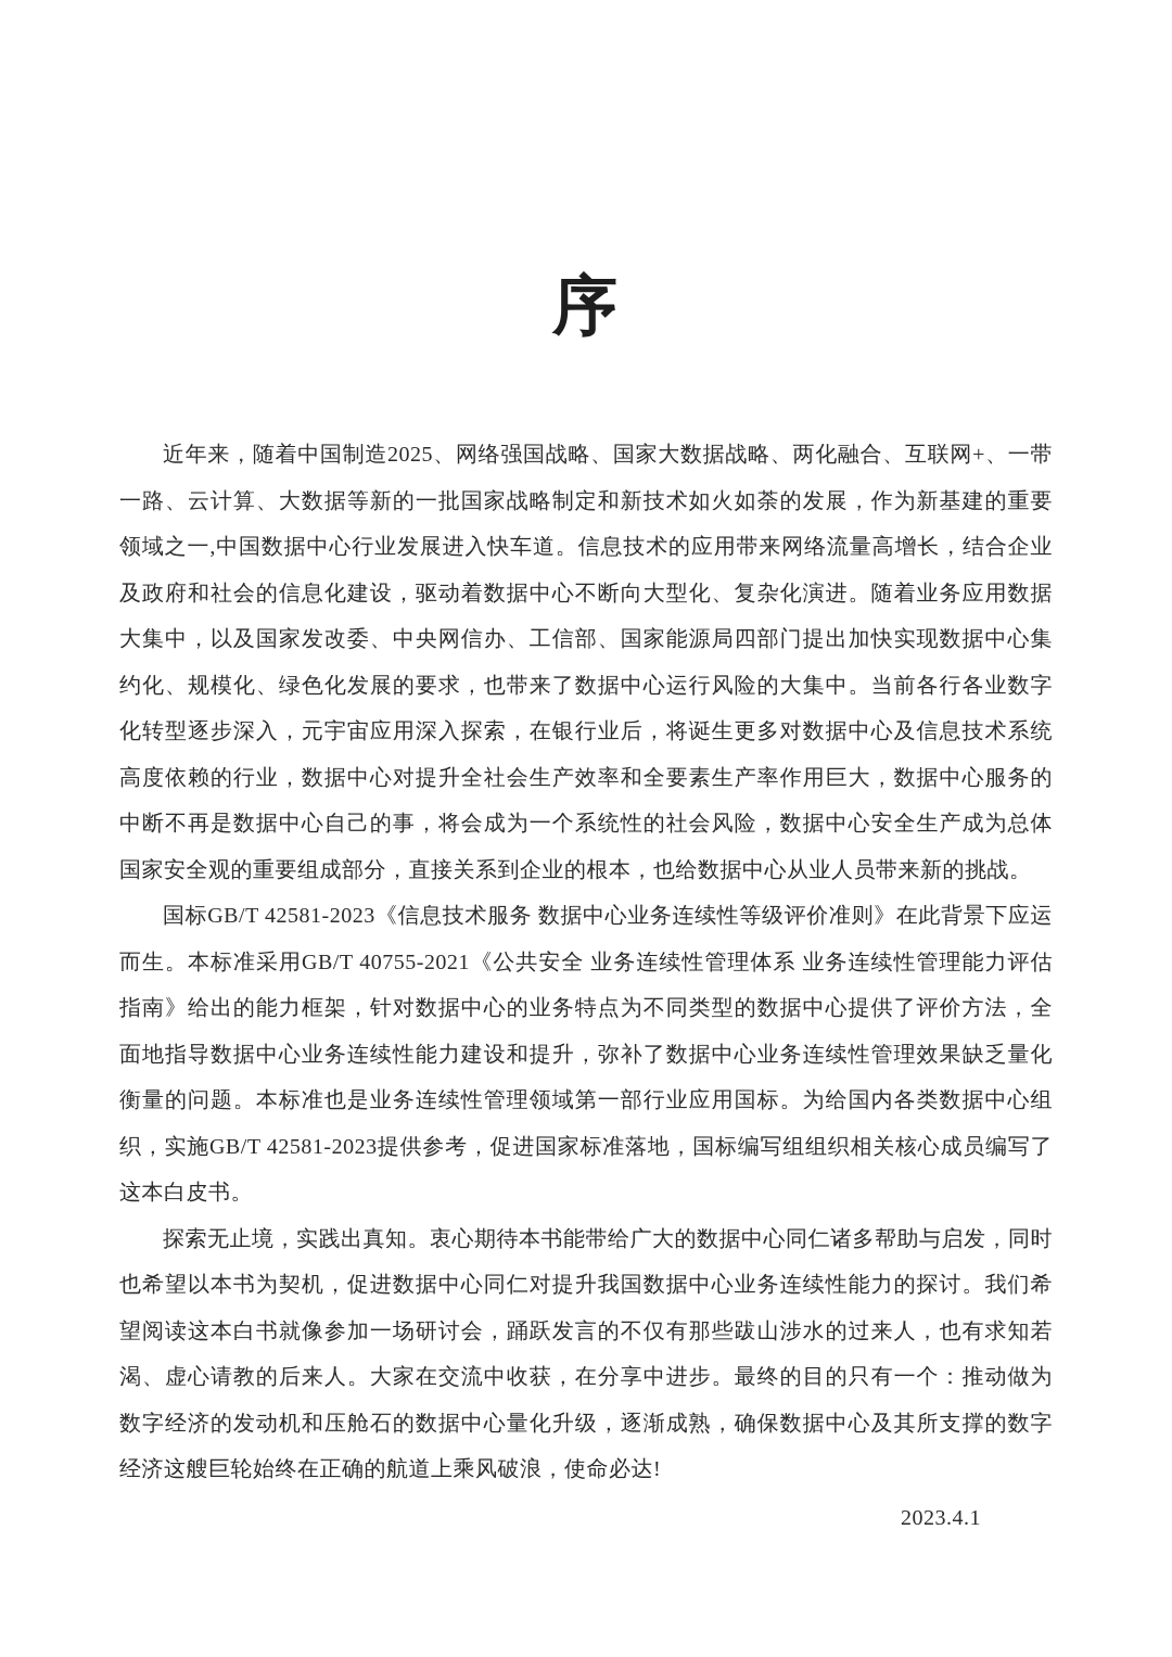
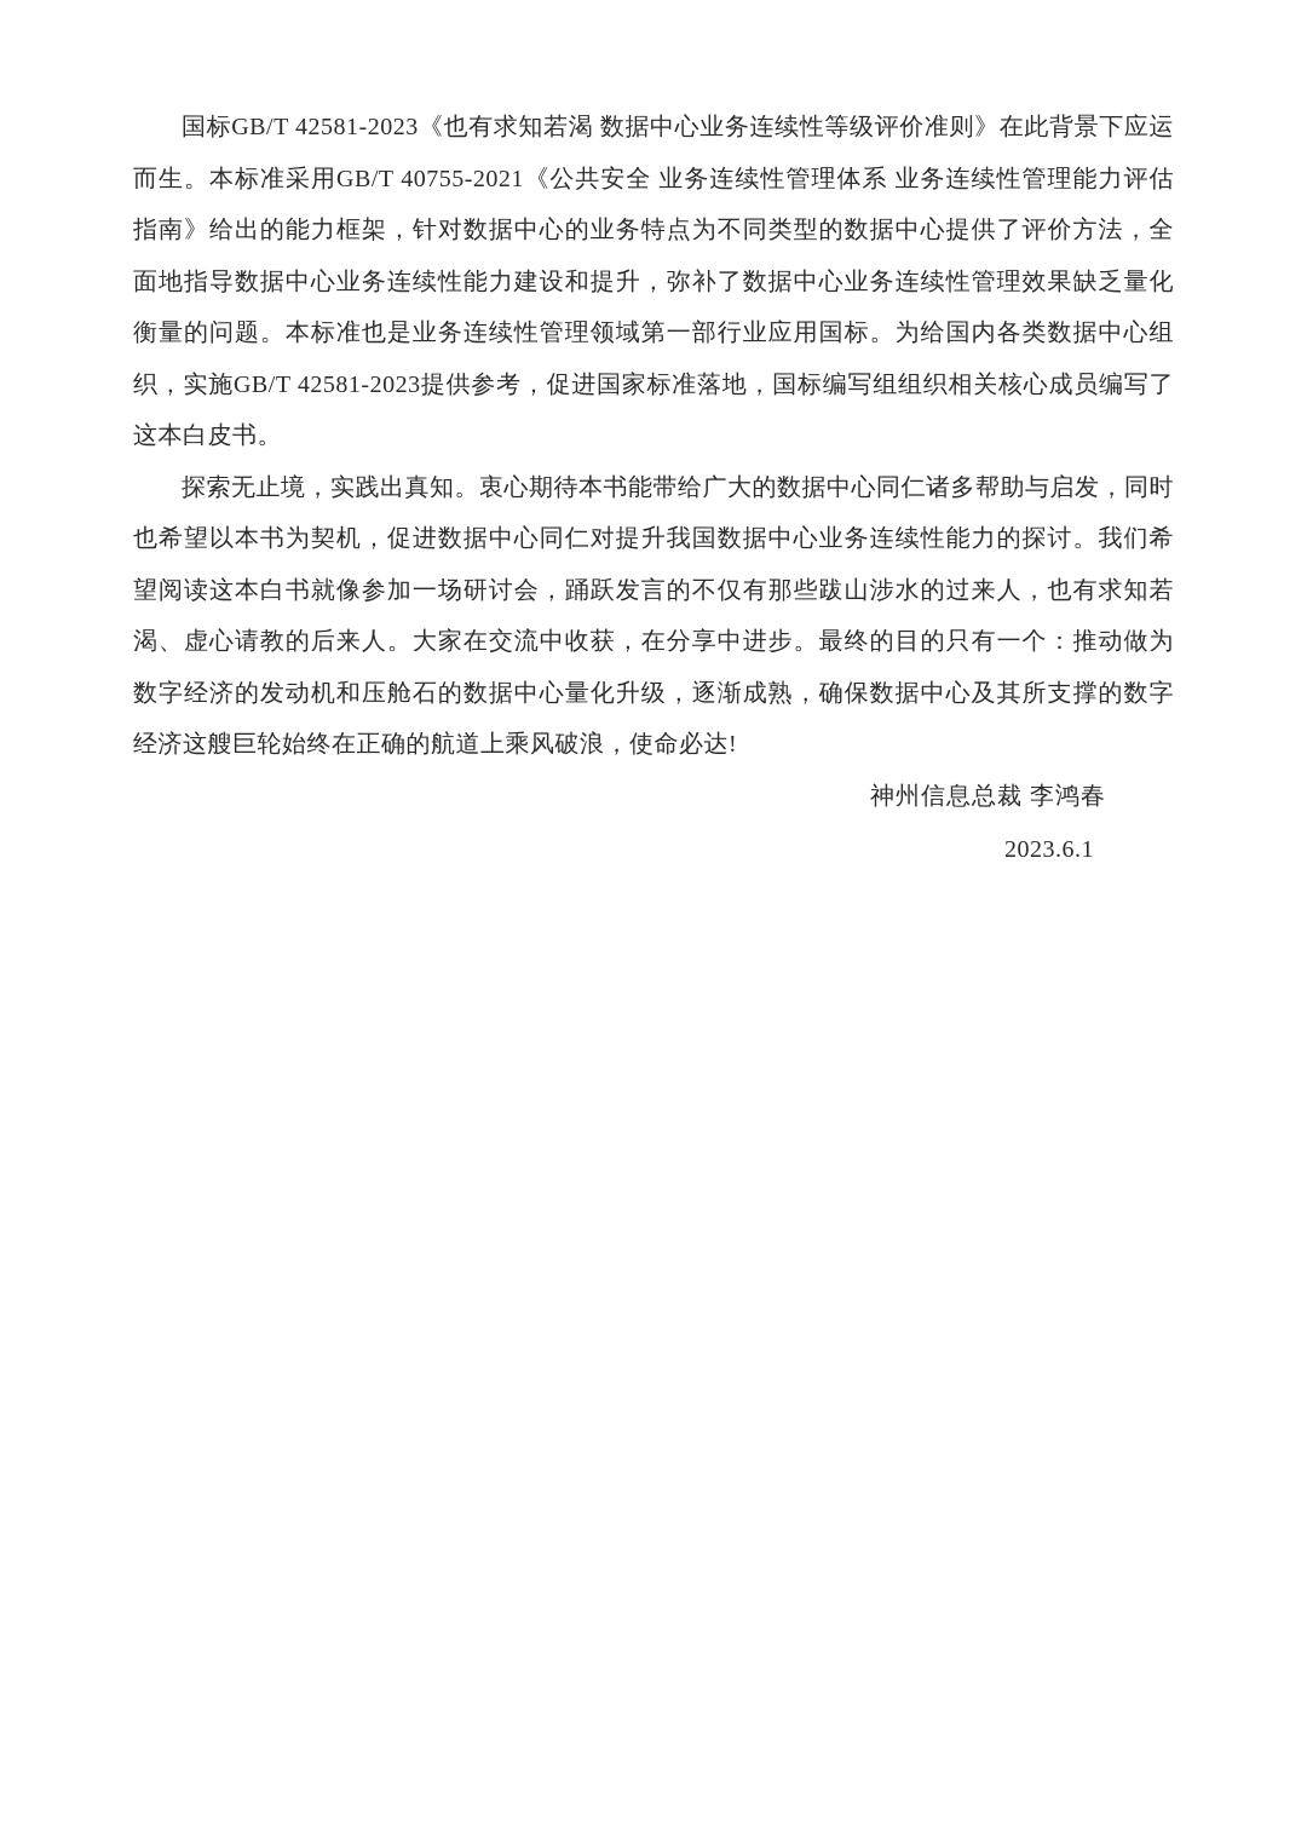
- 序
- 近年来，随着中国制造2025、网络强国战略、国家大数据战略、两化融合、互联网+、一带一路、云计算、大数据等新的一批国家战略制定和新技术如火如荼的发展，作为新基建的重要领域之一,中国数据中心行业发展进入快车道。信息技术的应用带来网络流量高增长，结合企业及政府和社会的信息化建设，驱动着数据中心不断向大型化、复杂化演进。随着业务应用数据大集中，以及国家发改委、中央网信办、工信部、国家能源局四部门提出加快实现数据中心集约化、规模化、绿色化发展的要求，也带来了数据中心运行风险的大集中。当前各行各业数字化转型逐步深入，元宇宙应用深入探索，在银行业后，将诞生更多对数据中心及信息技术系统高度依赖的行业，数据中心对提升全社会生产效率和全要素生产率作用巨大，数据中心服务的中断不再是数据中心自己的事，将会成为一个系统性的社会风险，数据中心安全生产成为总体国家安全观的重要组成部分，直接关系到企业的根本，也给数据中心从业人员带来新的挑战。
- 国标GB/T 42581-2023《信息技术服务 数据中心业务连续性等级评价准则》在此背景下应运而生。本标准采用GB/T 40755-2021《公共安全 业务连续性管理体系 业务连续性管理能力评估指南》给出的能力框架，针对数据中心的业务特点为不同类型的数据中心提供了评价方法，全面地指导数据中心业务连续性能力建设和提升，弥补了数据中心业务连续性管理效果缺乏量化衡量的问题。本标准也是业务连续性管理领域第一部行业应用国标。为给国内各类数据中心组织，实施GB/T 42581-2023提供参考，促进国家标准落地，国标编写组组织相关核心成员编写了这本白皮书。
+ 国标GB/T 42581-2023《也有求知若渴 数据中心业务连续性等级评价准则》在此背景下应运而生。本标准采用GB/T 40755-2021《公共安全 业务连续性管理体系 业务连续性管理能力评估指南》给出的能力框架，针对数据中心的业务特点为不同类型的数据中心提供了评价方法，全面地指导数据中心业务连续性能力建设和提升，弥补了数据中心业务连续性管理效果缺乏量化衡量的问题。本标准也是业务连续性管理领域第一部行业应用国标。为给国内各类数据中心组织，实施GB/T 42581-2023提供参考，促进国家标准落地，国标编写组组织相关核心成员编写了这本白皮书。
  探索无止境，实践出真知。衷心期待本书能带给广大的数据中心同仁诸多帮助与启发，同时也希望以本书为契机，促进数据中心同仁对提升我国数据中心业务连续性能力的探讨。我们希望阅读这本白书就像参加一场研讨会，踊跃发言的不仅有那些跋山涉水的过来人，也有求知若渴、虚心请教的后来人。大家在交流中收获，在分享中进步。最终的目的只有一个：推动做为数字经济的发动机和压舱石的数据中心量化升级，逐渐成熟，确保数据中心及其所支撑的数字经济这艘巨轮始终在正确的航道上乘风破浪，使命必达!
+ 神州信息总裁 李鸿春
- 2023.4.1
+ 2023.6.1
